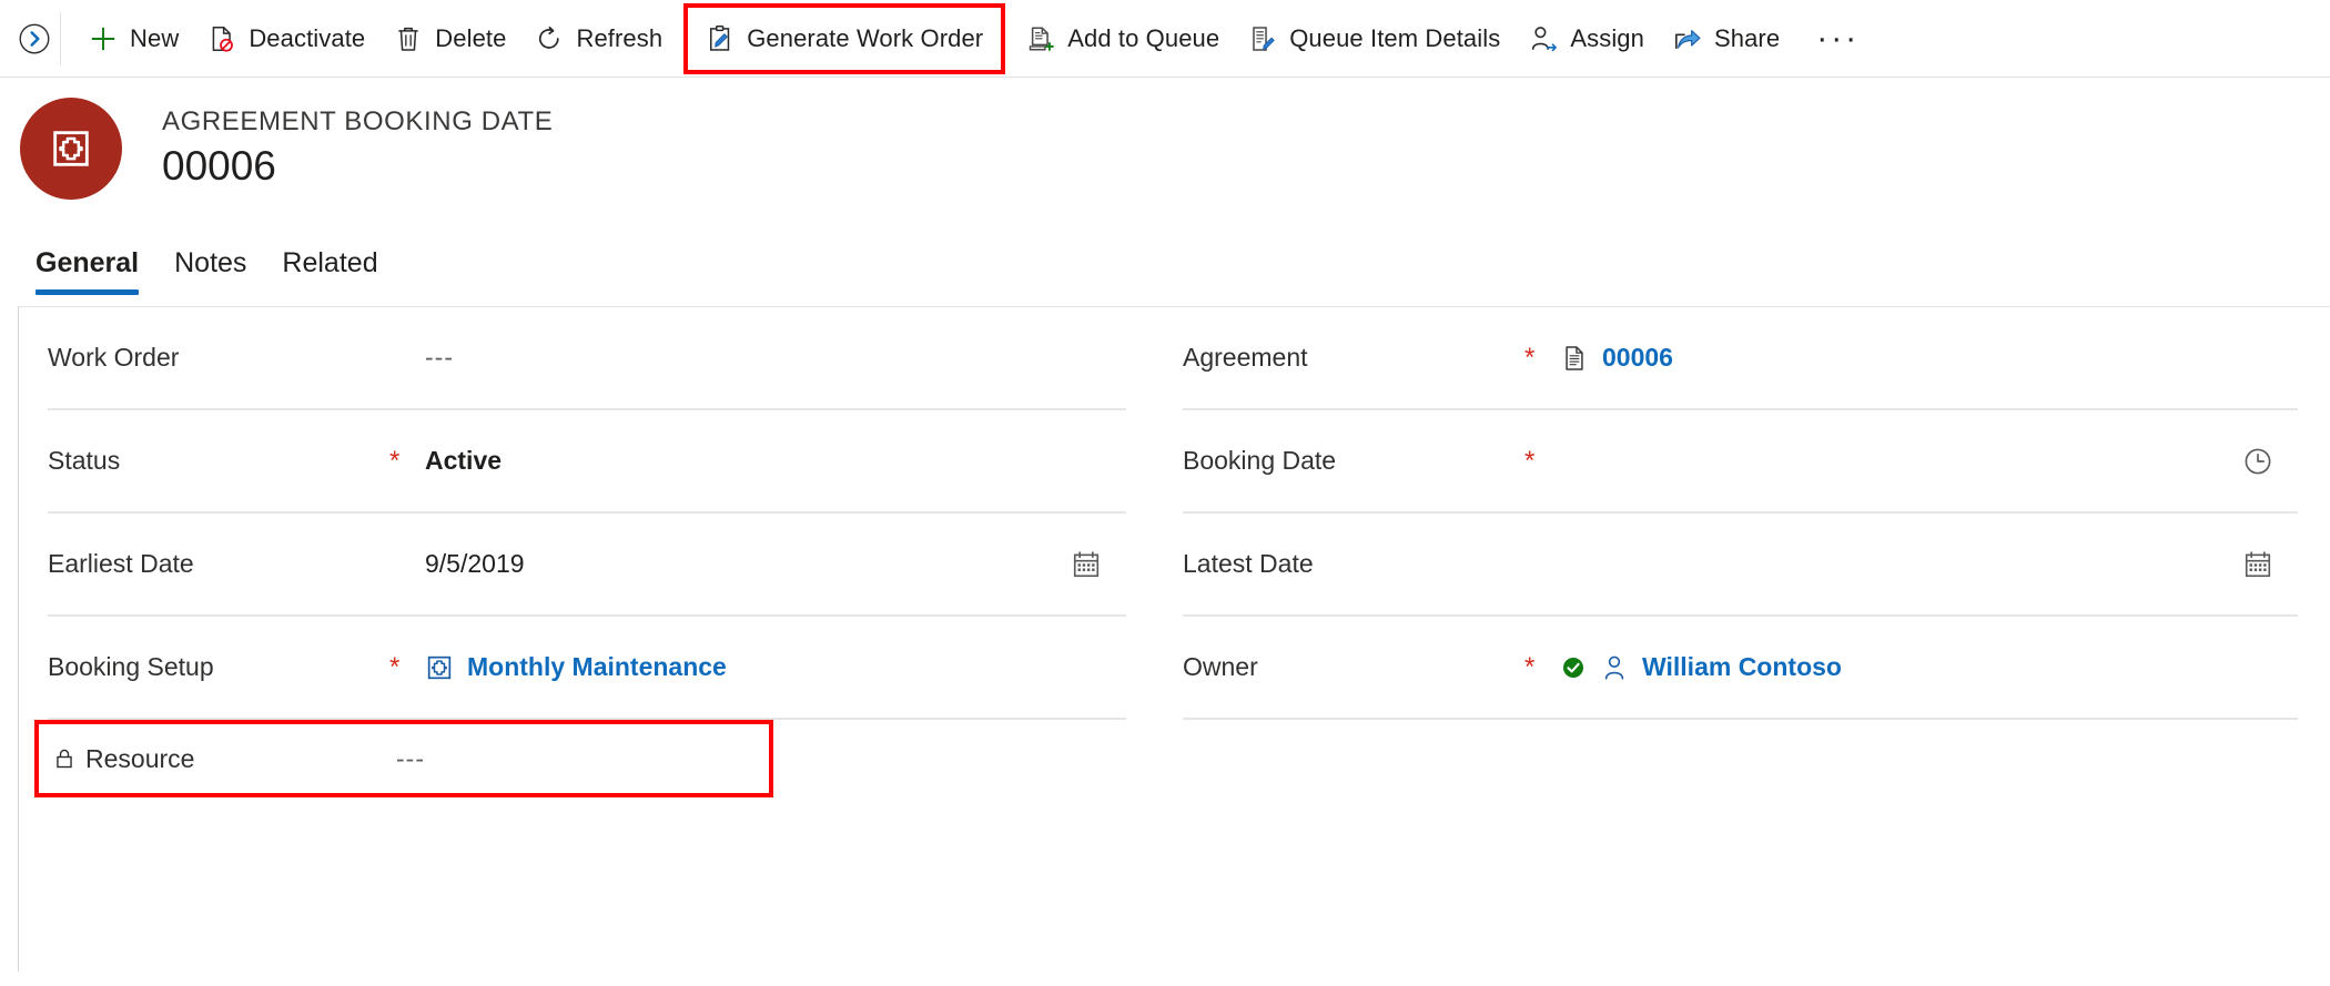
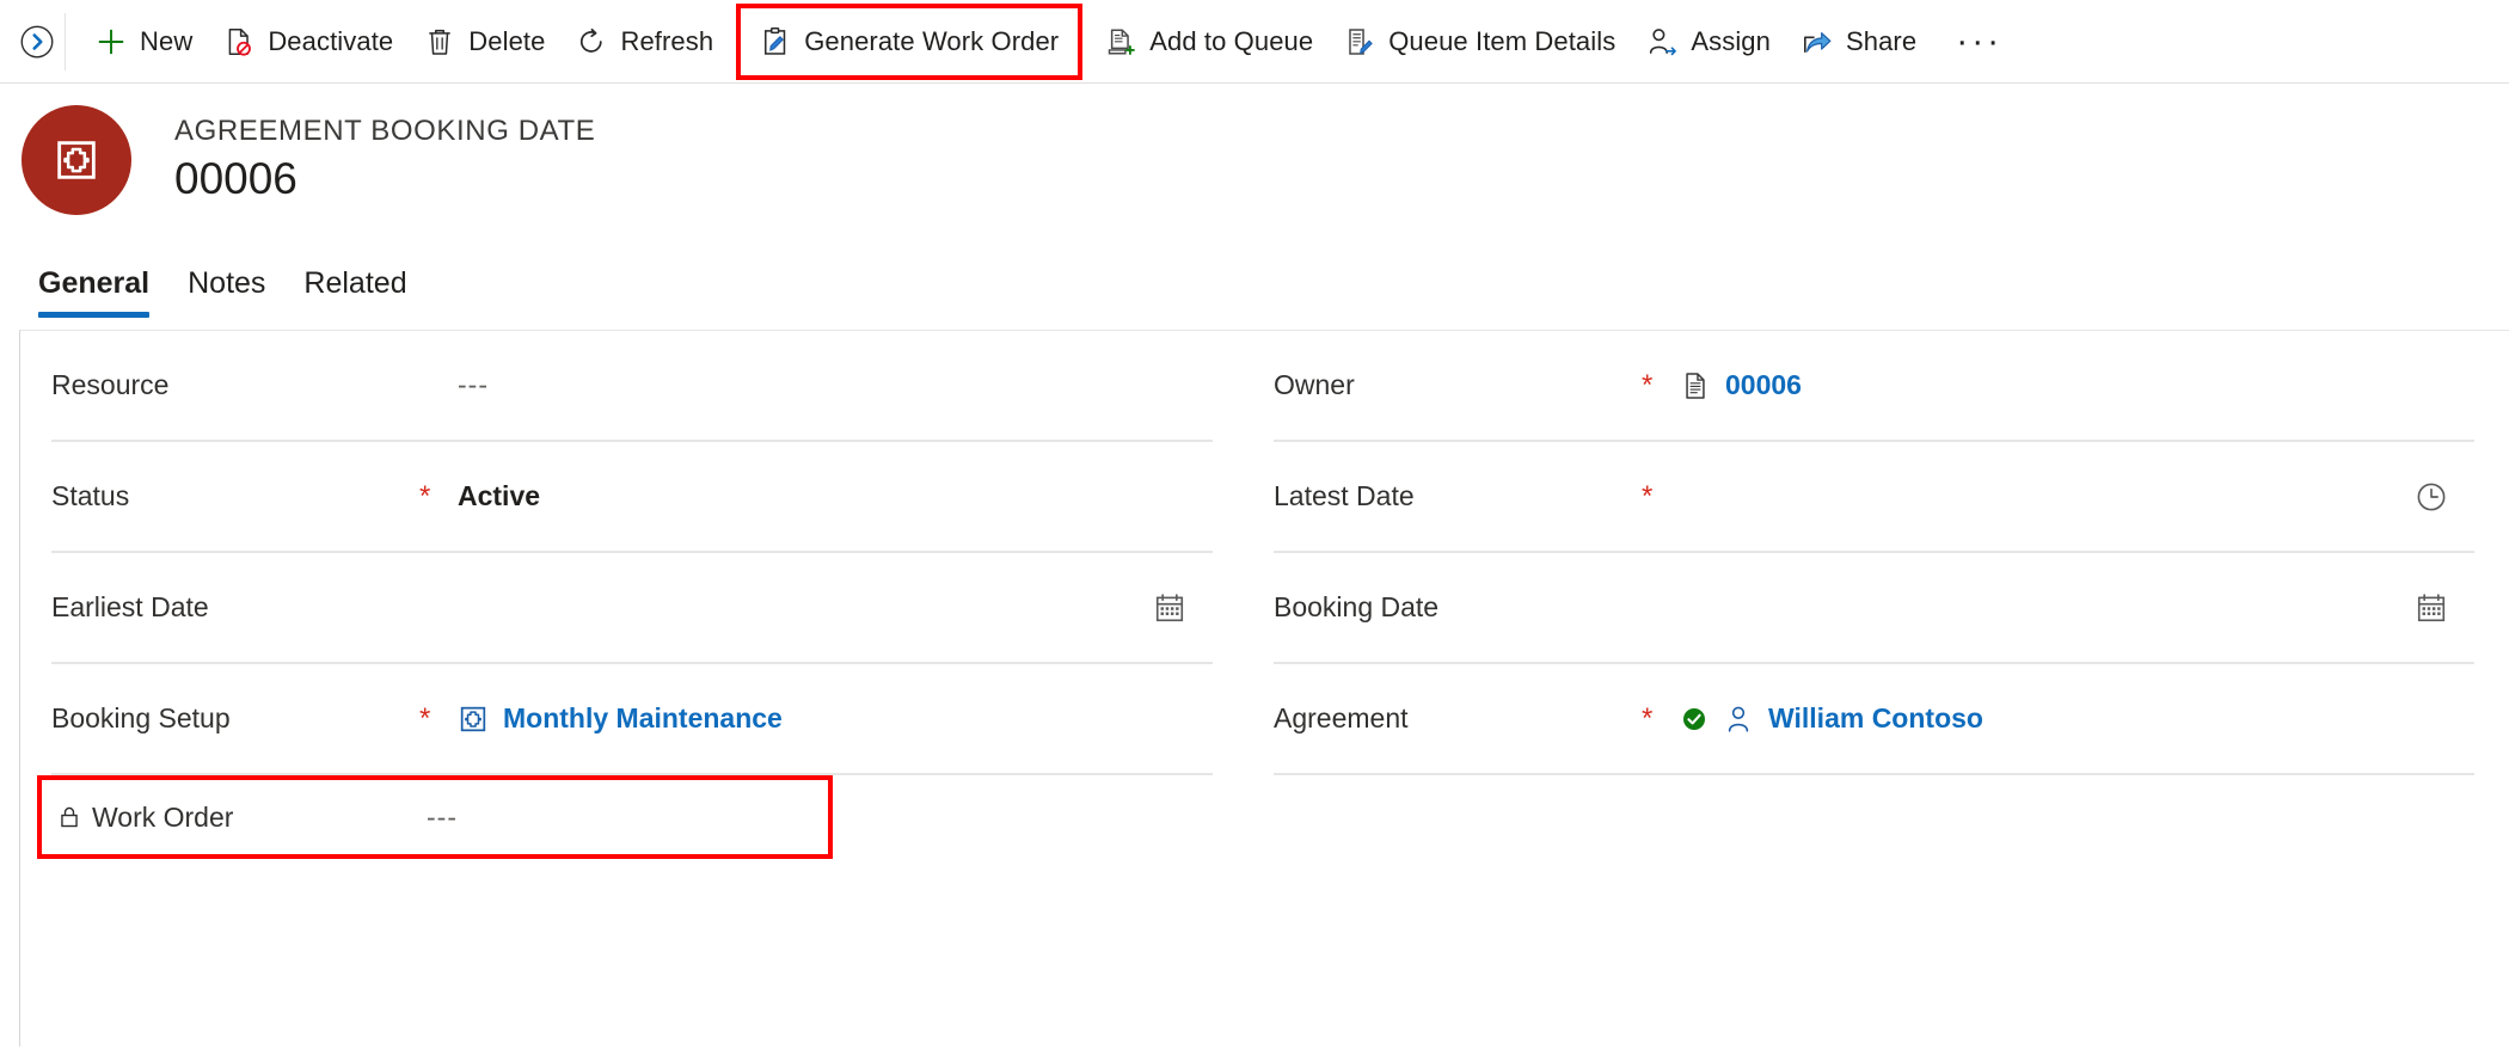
  New
  Deactivate
  Delete
  Refresh
  Generate Work Order
  Add to Queue
  Queue Item Details
  Assign
  Share
  ···
  AGREEMENT BOOKING DATE
  00006
  General
  Notes
  Related
- Work Order
+ Resource
  ---
  Status
  *
  Active
  Earliest Date
- 9/5/2019
  Booking Setup
  *
  Monthly Maintenance
- Resource
+ Work Order
  ---
- Agreement
+ Owner
  *
  00006
- Booking Date
+ Latest Date
  *
- Latest Date
+ Booking Date
- Owner
+ Agreement
  *
  William Contoso
